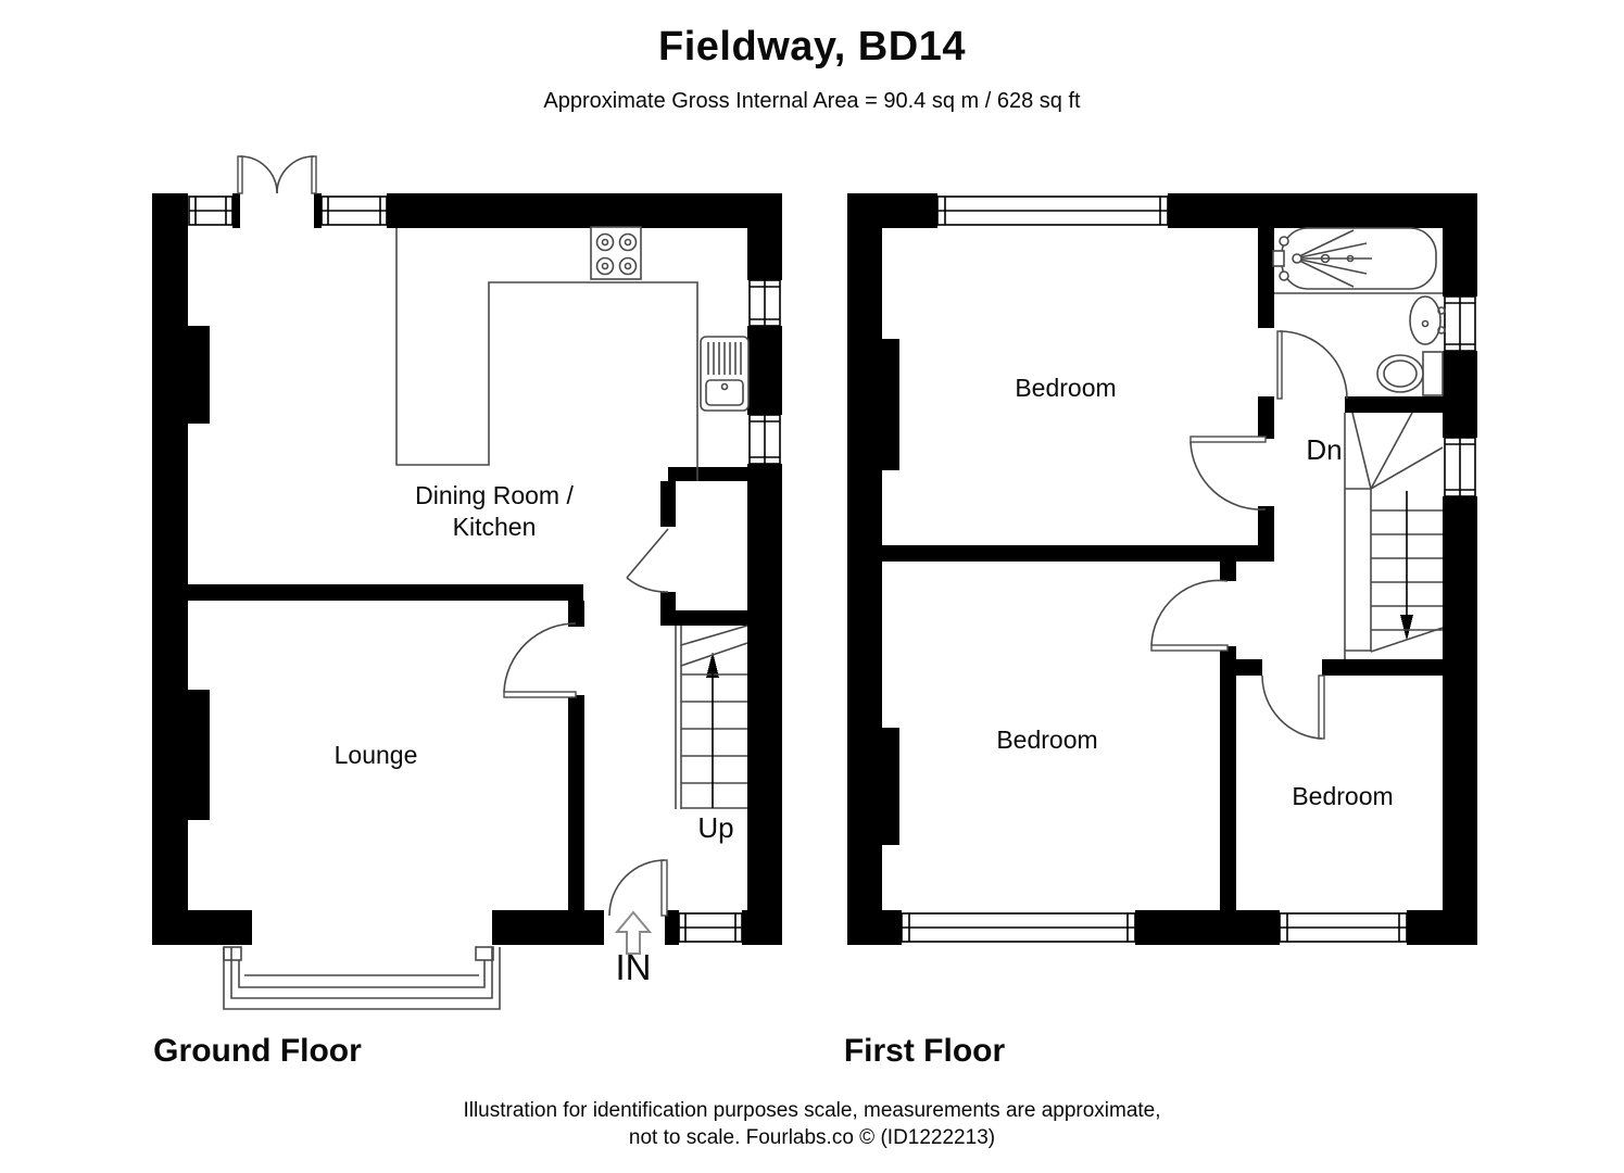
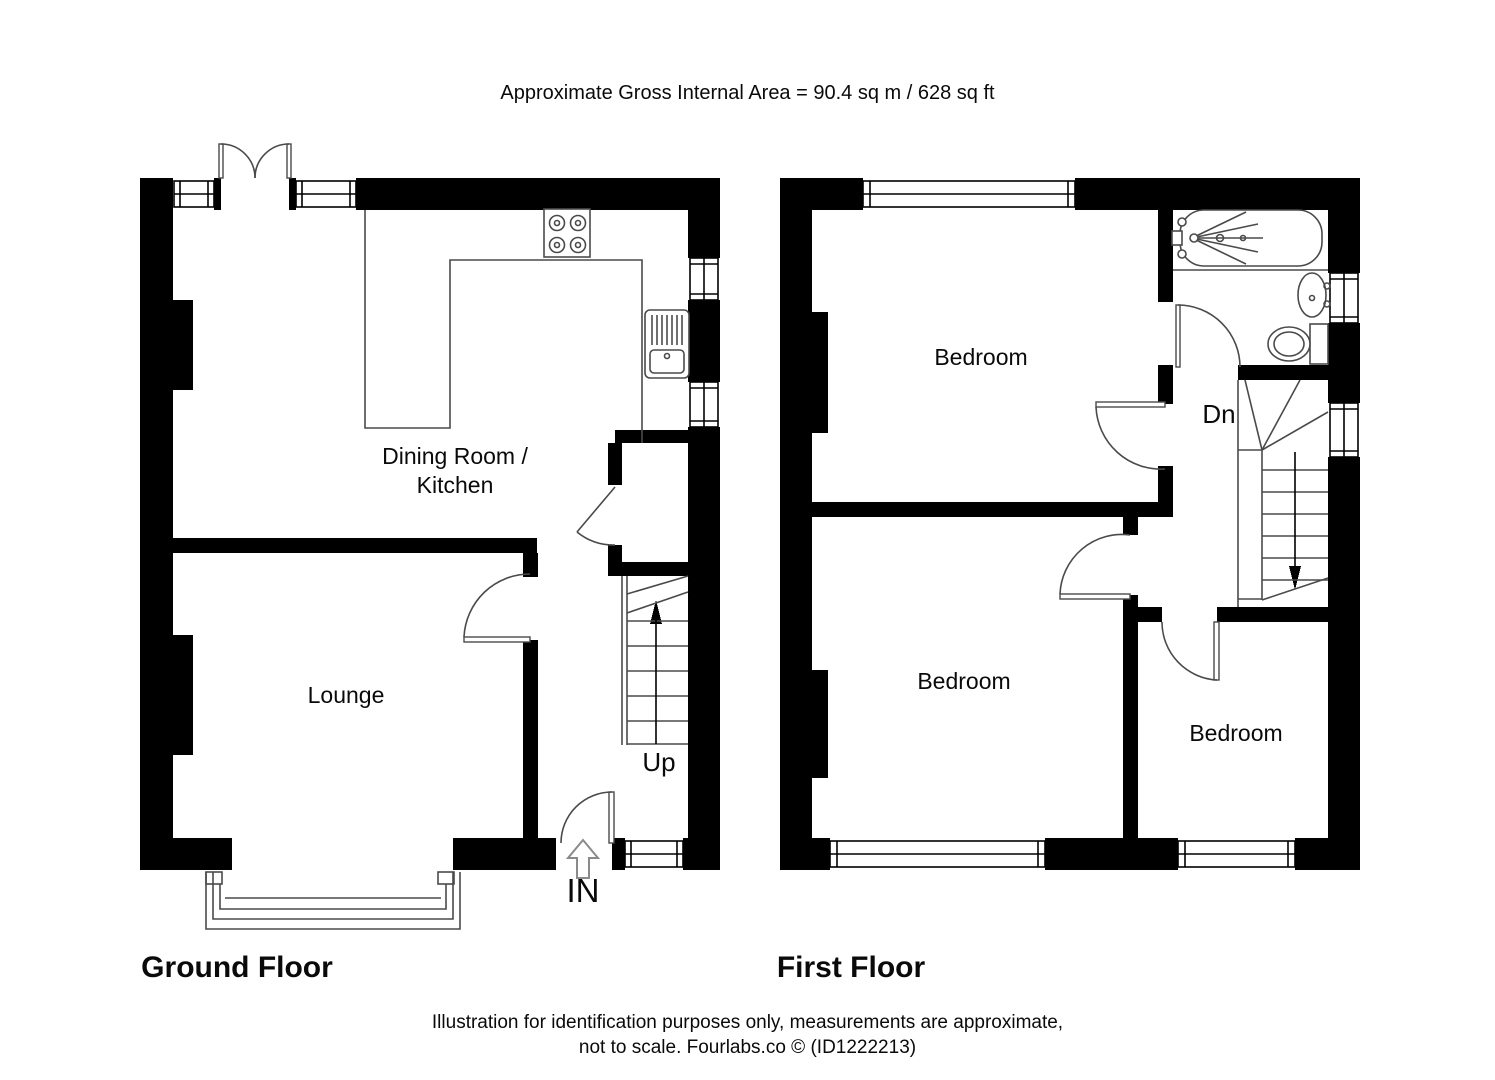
- Fieldway, BD14
  Approximate Gross Internal Area = 90.4 sq m / 628 sq ft
  Dining Room /
  Kitchen
  Lounge
  Up
  IN
  Bedroom
  Bedroom
  Bedroom
  Dn
  Ground Floor
  First Floor
- Illustration for identification purposes scale, measurements are approximate,
+ Illustration for identification purposes only, measurements are approximate,
  not to scale. Fourlabs.co © (ID1222213)
